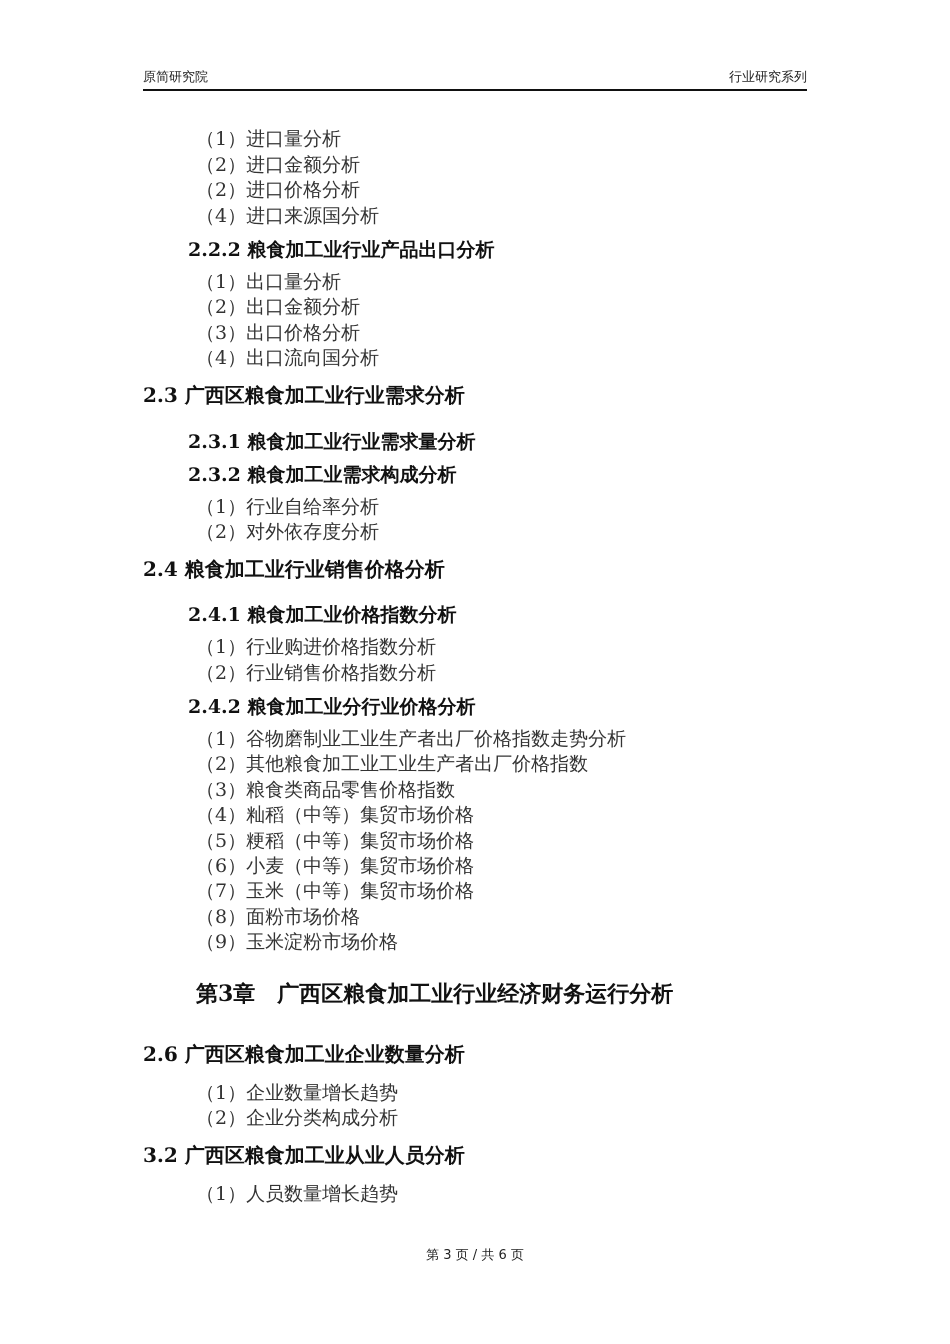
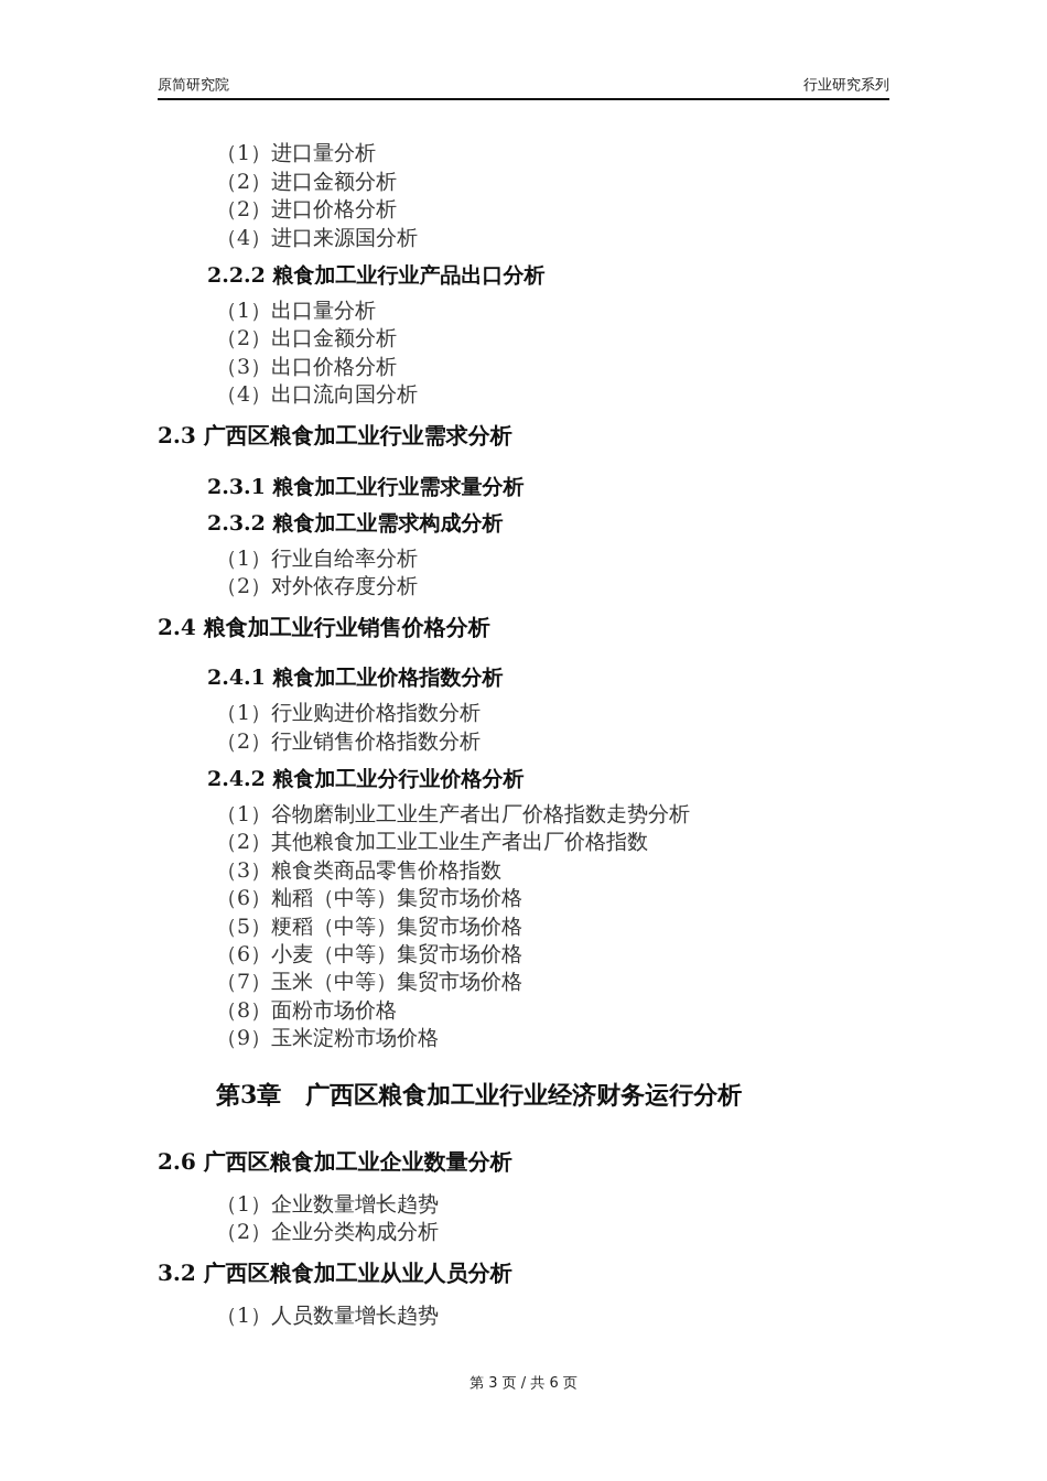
  原简研究院
  行业研究系列
  （1）进口量分析
  （2）进口金额分析
  （2）进口价格分析
  （4）进口来源国分析
  2.2.2 粮食加工业行业产品出口分析
  （1）出口量分析
  （2）出口金额分析
  （3）出口价格分析
  （4）出口流向国分析
  2.3 广西区粮食加工业行业需求分析
  2.3.1 粮食加工业行业需求量分析
  2.3.2 粮食加工业需求构成分析
  （1）行业自给率分析
  （2）对外依存度分析
  2.4 粮食加工业行业销售价格分析
  2.4.1 粮食加工业价格指数分析
  （1）行业购进价格指数分析
  （2）行业销售价格指数分析
  2.4.2 粮食加工业分行业价格分析
  （1）谷物磨制业工业生产者出厂价格指数走势分析
  （2）其他粮食加工业工业生产者出厂价格指数
  （3）粮食类商品零售价格指数
- （4）籼稻（中等）集贸市场价格
+ （6）籼稻（中等）集贸市场价格
  （5）粳稻（中等）集贸市场价格
  （6）小麦（中等）集贸市场价格
  （7）玉米（中等）集贸市场价格
  （8）面粉市场价格
  （9）玉米淀粉市场价格
  第3章 广西区粮食加工业行业经济财务运行分析
  2.6 广西区粮食加工业企业数量分析
  （1）企业数量增长趋势
  （2）企业分类构成分析
  3.2 广西区粮食加工业从业人员分析
  （1）人员数量增长趋势
  第 3 页 / 共 6 页
